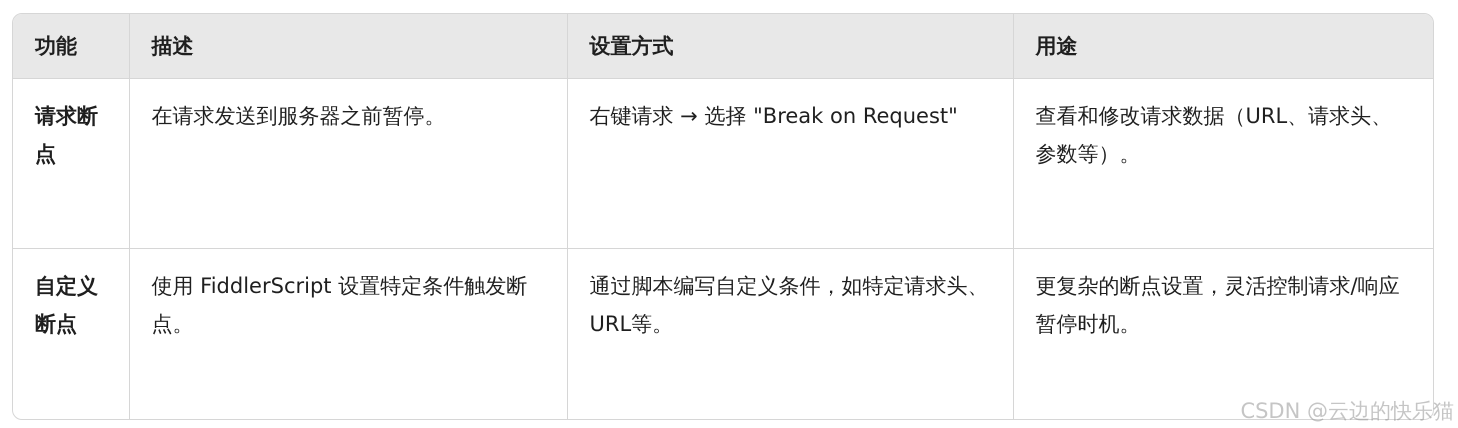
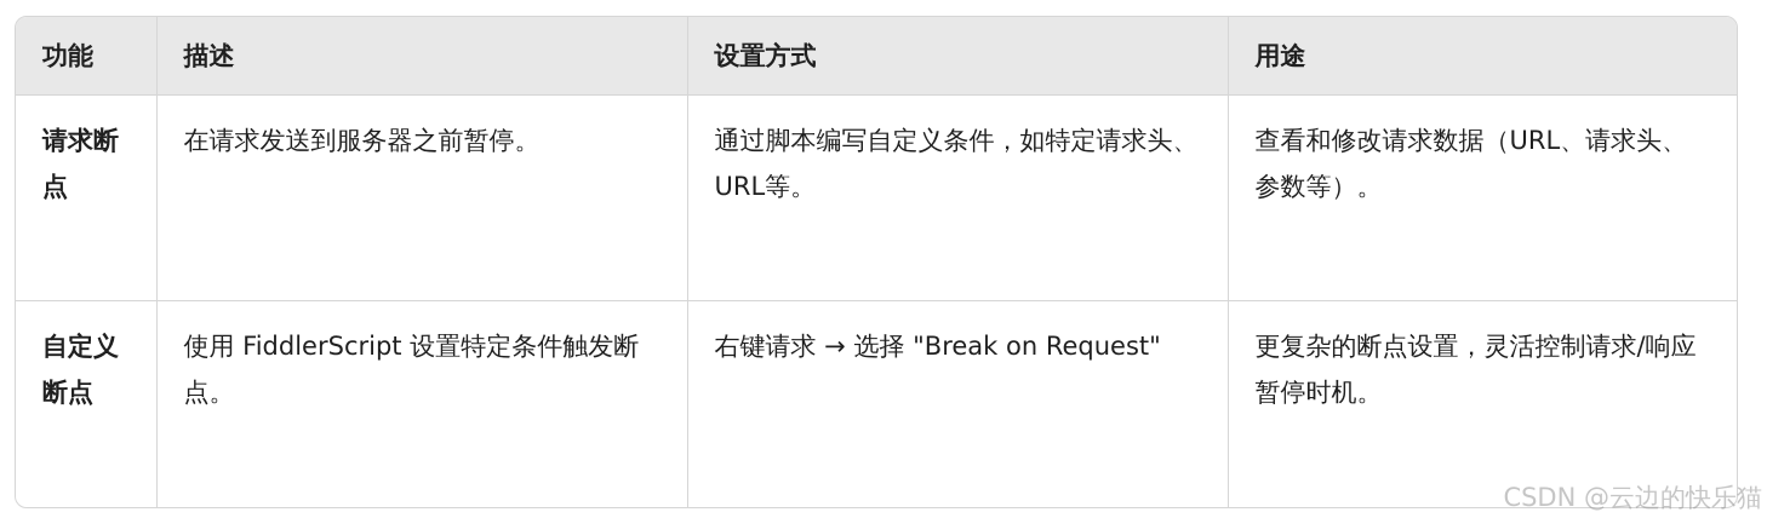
  功能	描述	设置方式	用途
- 请求断点	在请求发送到服务器之前暂停。	右键请求 → 选择 "Break on Request"	查看和修改请求数据（URL、请求头、参数等）。
+ 请求断点	在请求发送到服务器之前暂停。	通过脚本编写自定义条件，如特定请求头、URL等。	查看和修改请求数据（URL、请求头、参数等）。
- 自定义断点	使用 FiddlerScript 设置特定条件触发断点。	通过脚本编写自定义条件，如特定请求头、URL等。	更复杂的断点设置，灵活控制请求/响应暂停时机。
+ 自定义断点	使用 FiddlerScript 设置特定条件触发断点。	右键请求 → 选择 "Break on Request"	更复杂的断点设置，灵活控制请求/响应暂停时机。
  CSDN @云边的快乐猫
